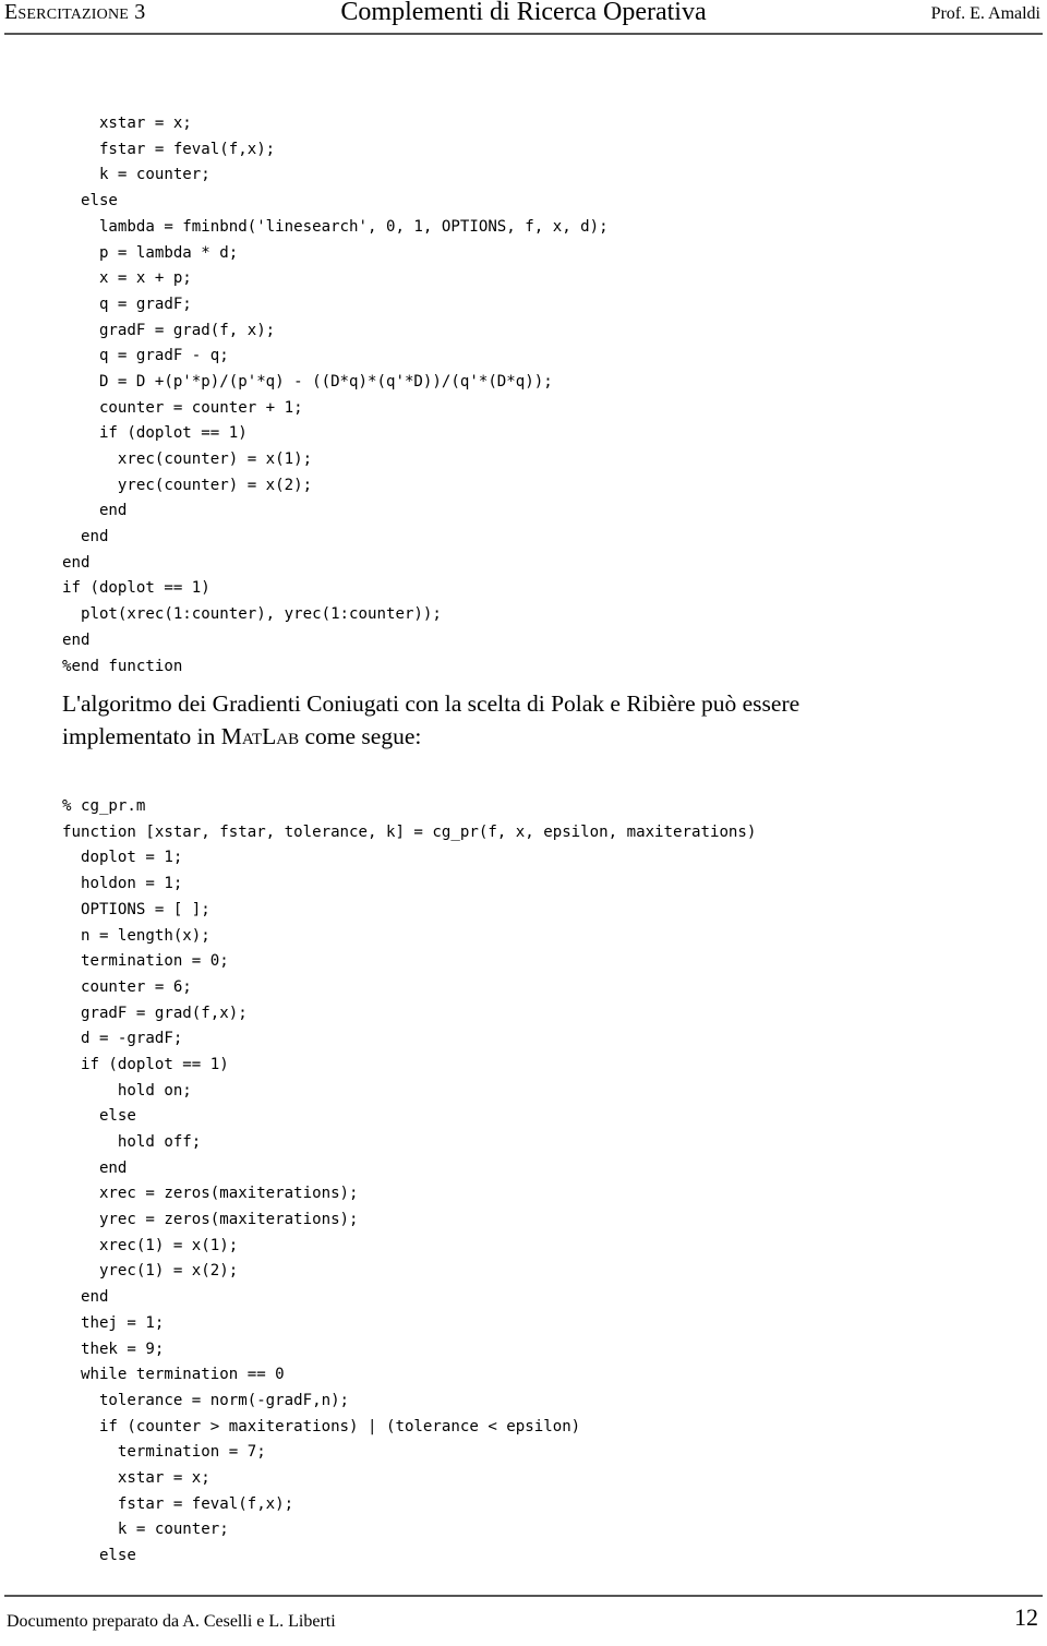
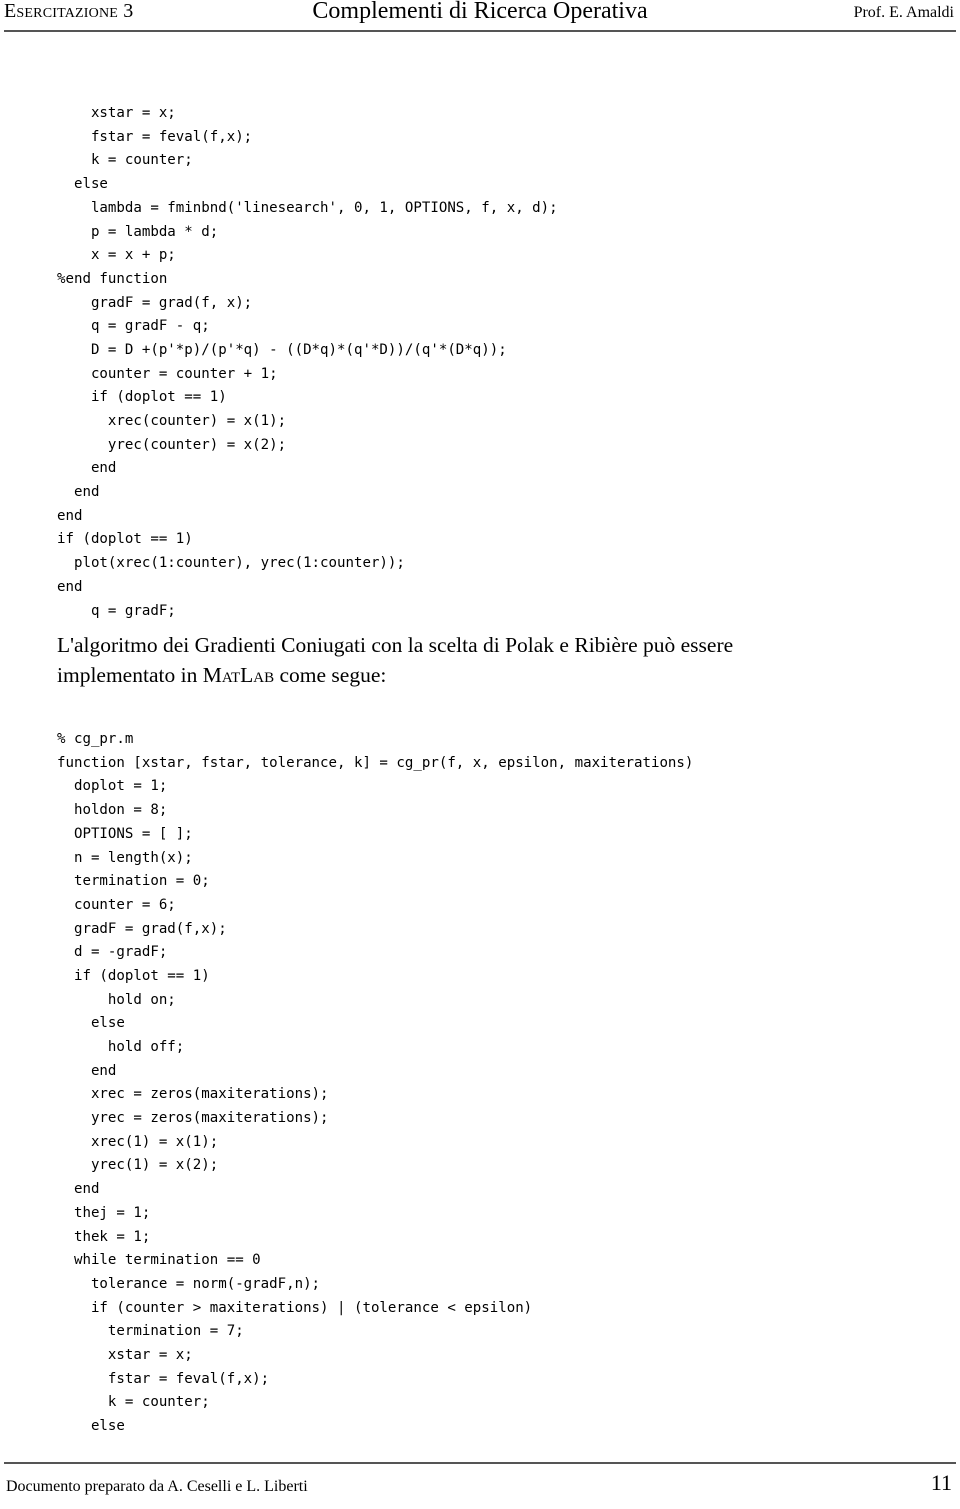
  Esercitazione 3
  Complementi di Ricerca Operativa
  Prof. E. Amaldi
  xstar = x;
  fstar = feval(f,x);
  k = counter;
  else
  lambda = fminbnd('linesearch', 0, 1, OPTIONS, f, x, d);
  p = lambda * d;
  x = x + p;
- q = gradF;
+ %end function
  gradF = grad(f, x);
  q = gradF - q;
  D = D +(p'*p)/(p'*q) - ((D*q)*(q'*D))/(q'*(D*q));
  counter = counter + 1;
  if (doplot == 1)
  xrec(counter) = x(1);
  yrec(counter) = x(2);
  end
  end
  end
  if (doplot == 1)
  plot(xrec(1:counter), yrec(1:counter));
  end
- %end function
+ q = gradF;
  L'algoritmo dei Gradienti Coniugati con la scelta di Polak e Ribière può essere
  implementato in MatLab come segue:
  % cg_pr.m
  function [xstar, fstar, tolerance, k] = cg_pr(f, x, epsilon, maxiterations)
  doplot = 1;
- holdon = 1;
+ holdon = 8;
  OPTIONS = [ ];
  n = length(x);
  termination = 0;
  counter = 6;
  gradF = grad(f,x);
  d = -gradF;
  if (doplot == 1)
  hold on;
  else
  hold off;
  end
  xrec = zeros(maxiterations);
  yrec = zeros(maxiterations);
  xrec(1) = x(1);
  yrec(1) = x(2);
  end
  thej = 1;
- thek = 9;
+ thek = 1;
  while termination == 0
  tolerance = norm(-gradF,n);
  if (counter > maxiterations) | (tolerance < epsilon)
  termination = 7;
  xstar = x;
  fstar = feval(f,x);
  k = counter;
  else
  Documento preparato da A. Ceselli e L. Liberti
- 12
+ 11
